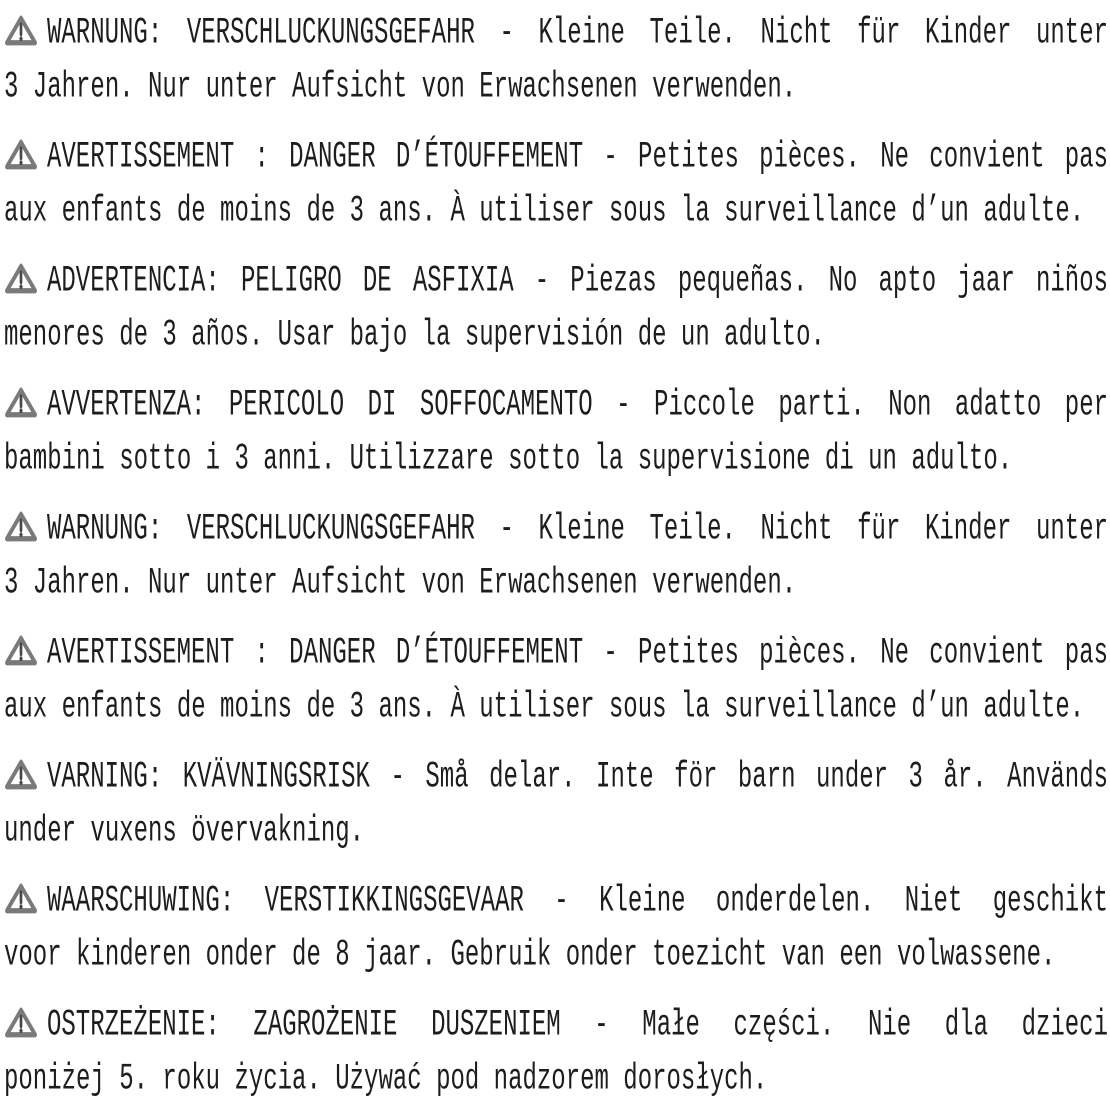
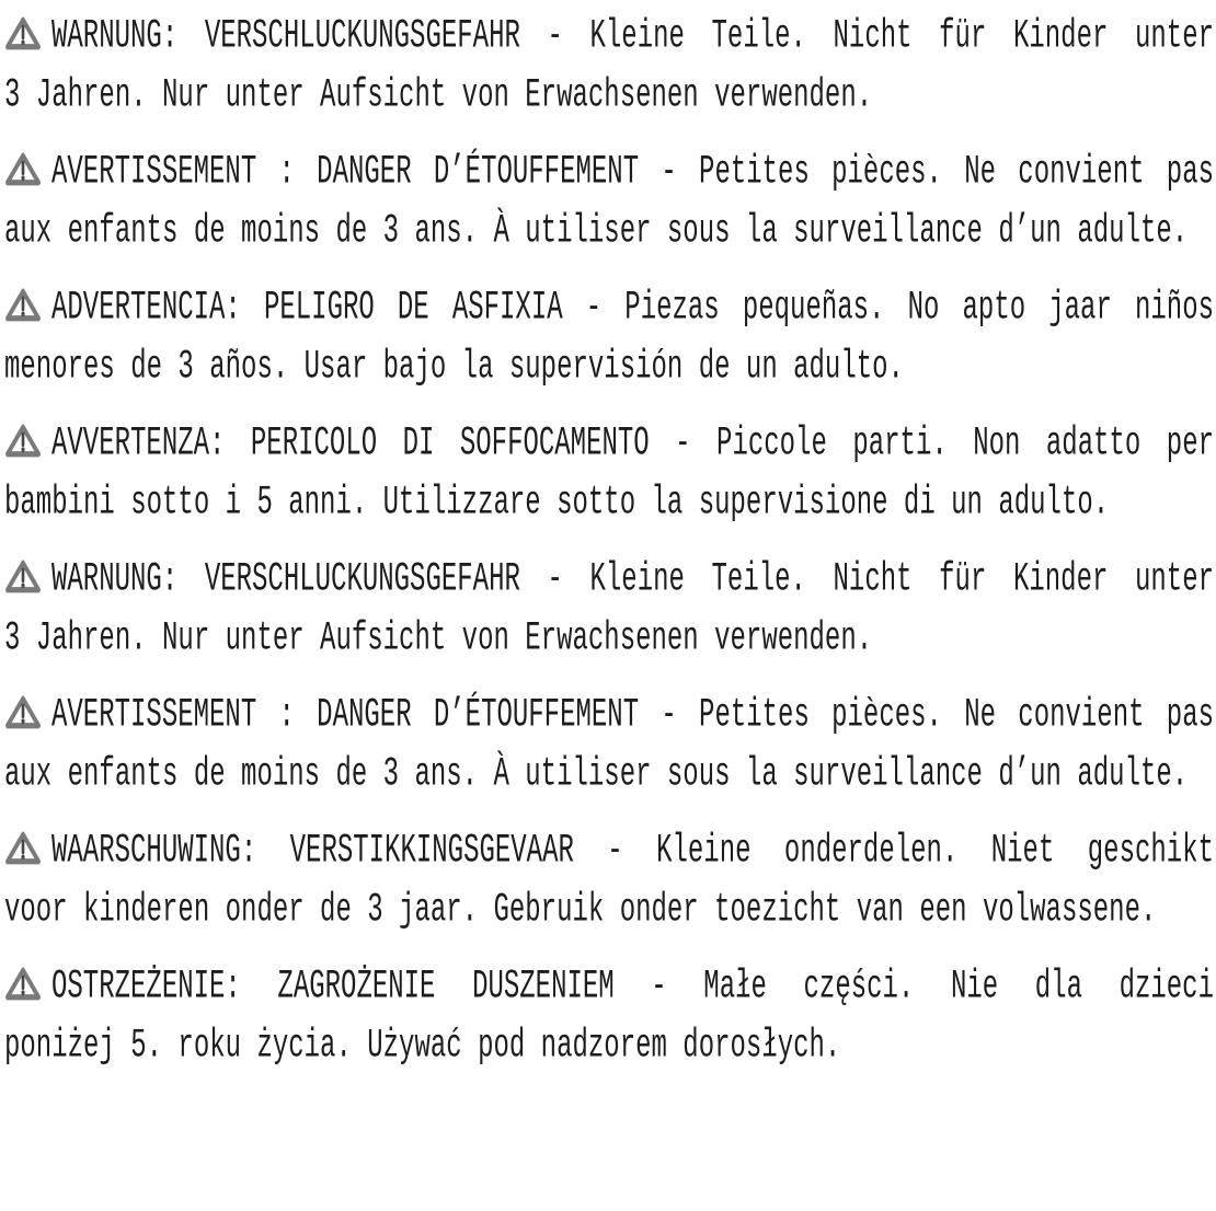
  WARNUNG: VERSCHLUCKUNGSGEFAHR - Kleine Teile. Nicht für Kinder unter 3 Jahren. Nur unter Aufsicht von Erwachsenen verwenden.
  AVERTISSEMENT : DANGER D’ÉTOUFFEMENT - Petites pièces. Ne convient pas aux enfants de moins de 3 ans. À utiliser sous la surveillance d’un adulte.
  ADVERTENCIA: PELIGRO DE ASFIXIA - Piezas pequeñas. No apto jaar niños menores de 3 años. Usar bajo la supervisión de un adulto.
- AVVERTENZA: PERICOLO DI SOFFOCAMENTO - Piccole parti. Non adatto per bambini sotto i 3 anni. Utilizzare sotto la supervisione di un adulto.
+ AVVERTENZA: PERICOLO DI SOFFOCAMENTO - Piccole parti. Non adatto per bambini sotto i 5 anni. Utilizzare sotto la supervisione di un adulto.
  WARNUNG: VERSCHLUCKUNGSGEFAHR - Kleine Teile. Nicht für Kinder unter 3 Jahren. Nur unter Aufsicht von Erwachsenen verwenden.
  AVERTISSEMENT : DANGER D’ÉTOUFFEMENT - Petites pièces. Ne convient pas aux enfants de moins de 3 ans. À utiliser sous la surveillance d’un adulte.
- VARNING: KVÄVNINGSRISK - Små delar. Inte för barn under 3 år. Används under vuxens övervakning.
- WAARSCHUWING: VERSTIKKINGSGEVAAR - Kleine onderdelen. Niet geschikt voor kinderen onder de 8 jaar. Gebruik onder toezicht van een volwassene.
+ WAARSCHUWING: VERSTIKKINGSGEVAAR - Kleine onderdelen. Niet geschikt voor kinderen onder de 3 jaar. Gebruik onder toezicht van een volwassene.
  OSTRZEŻENIE: ZAGROŻENIE DUSZENIEM - Małe części. Nie dla dzieci poniżej 5. roku życia. Używać pod nadzorem dorosłych.
